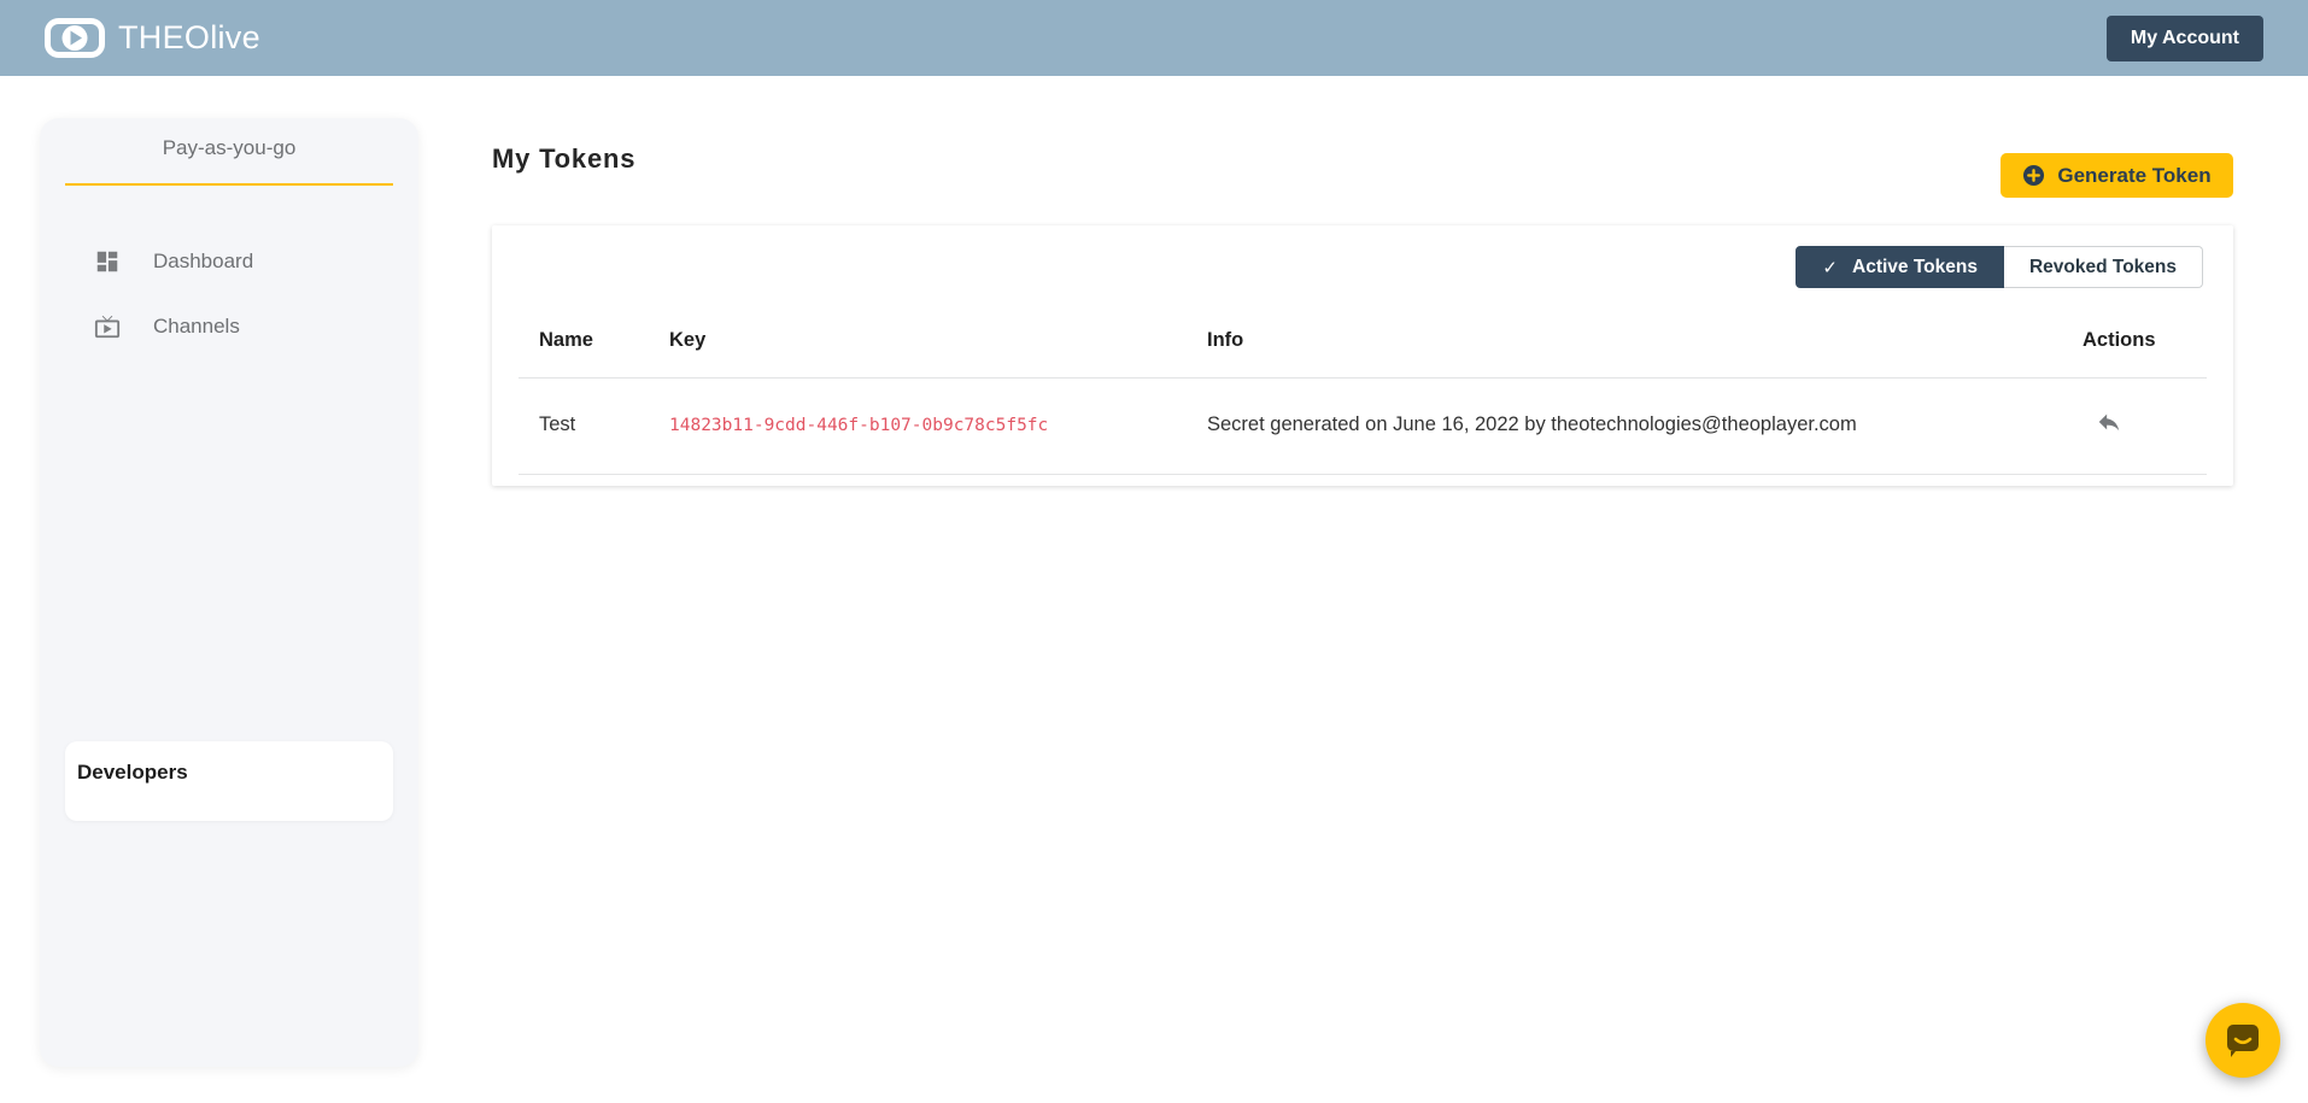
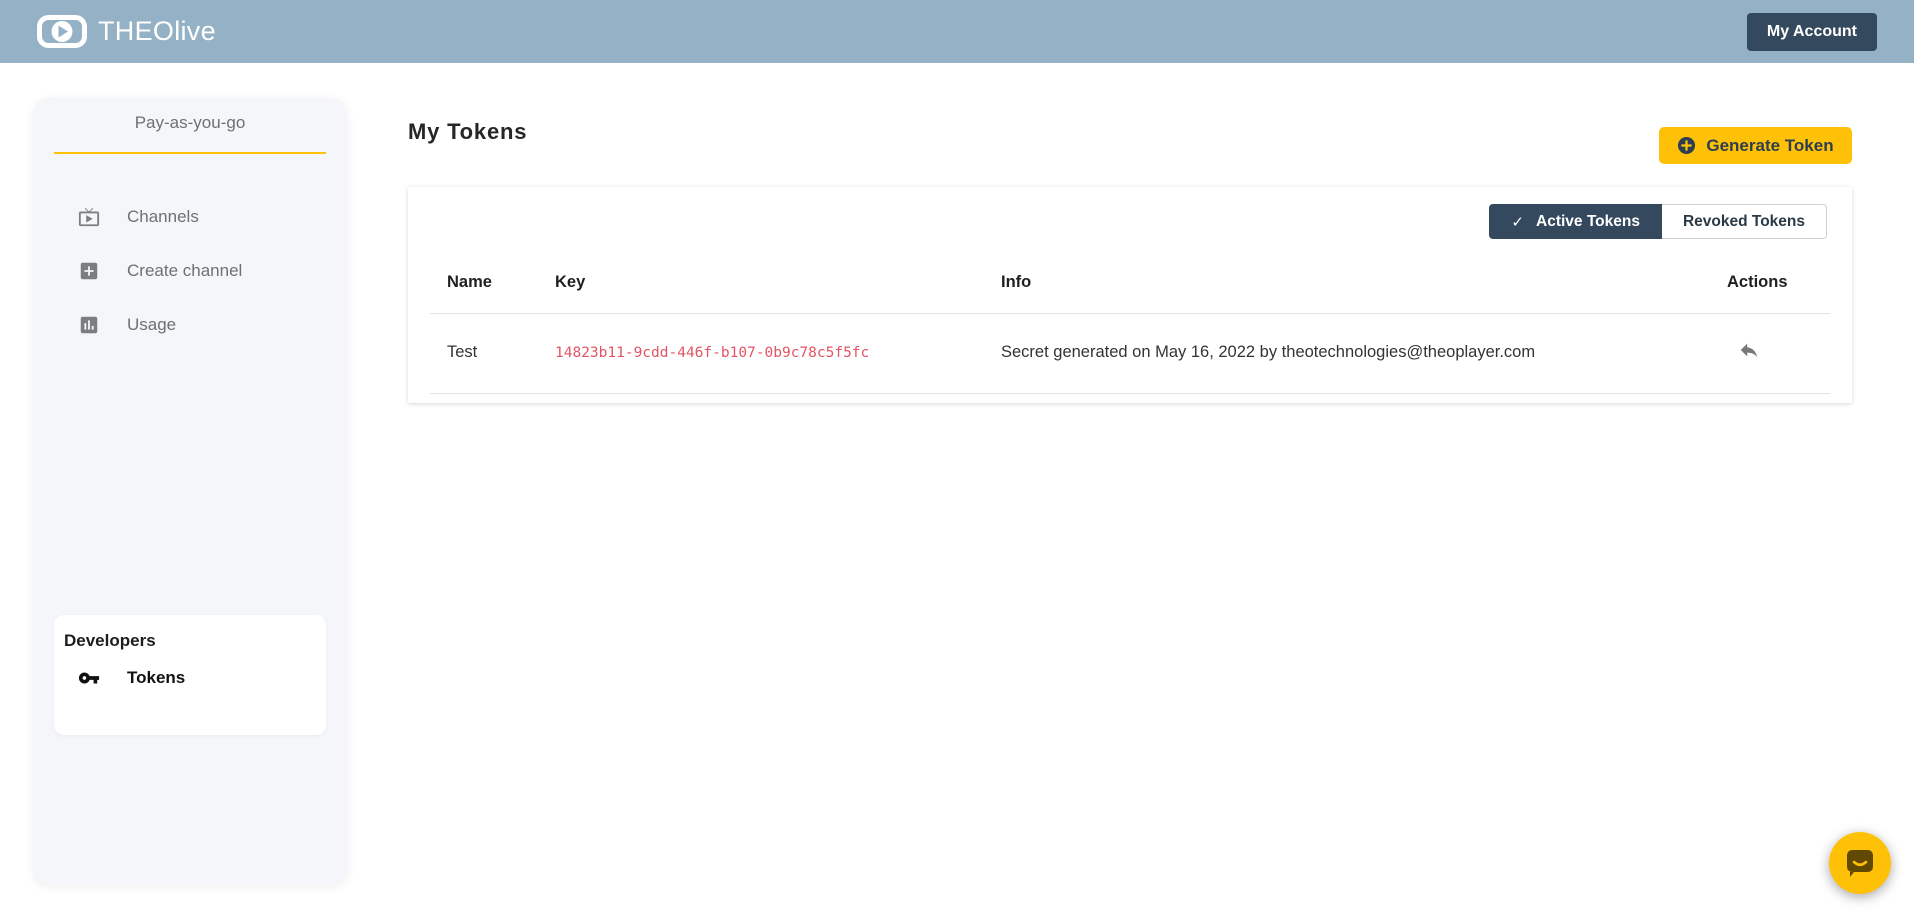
  THEOlive
  My Account
  Pay-as-you-go
- Dashboard
  Channels
+ Create channel
+ Usage
  Developers
+ Tokens
  My Tokens
  Generate Token
  ✓
  Active Tokens
  Revoked Tokens
  Name
  Key
  Info
  Actions
  Test
  14823b11-9cdd-446f-b107-0b9c78c5f5fc
- Secret generated on June 16, 2022 by theotechnologies@theoplayer.com
+ Secret generated on May 16, 2022 by theotechnologies@theoplayer.com
